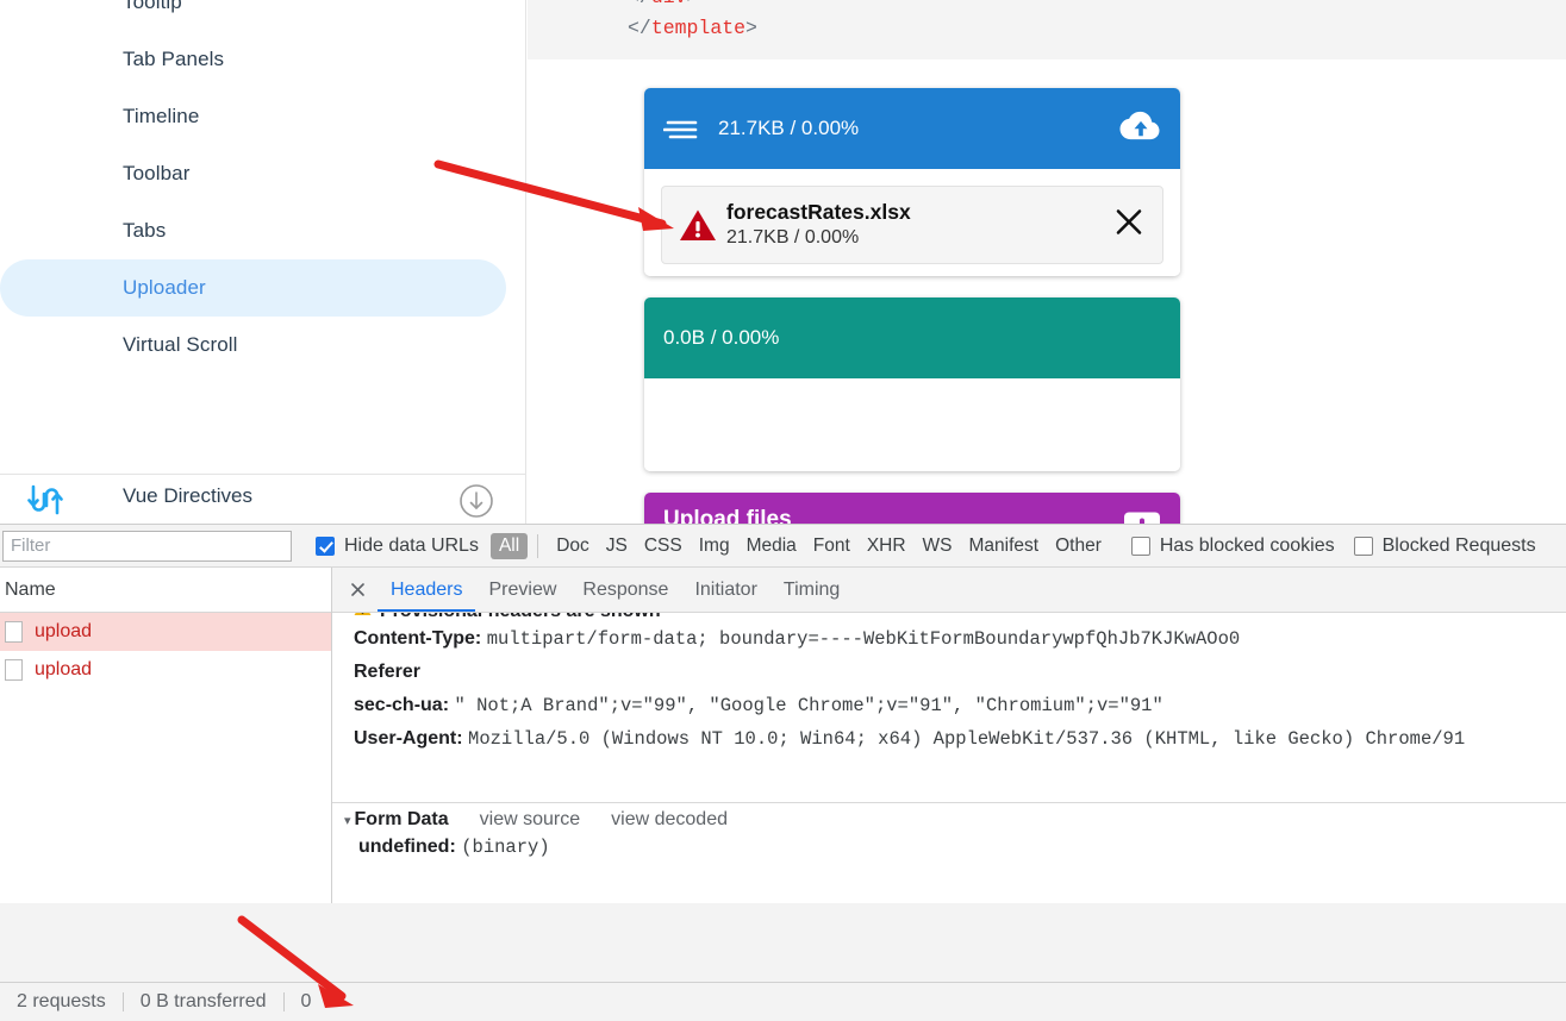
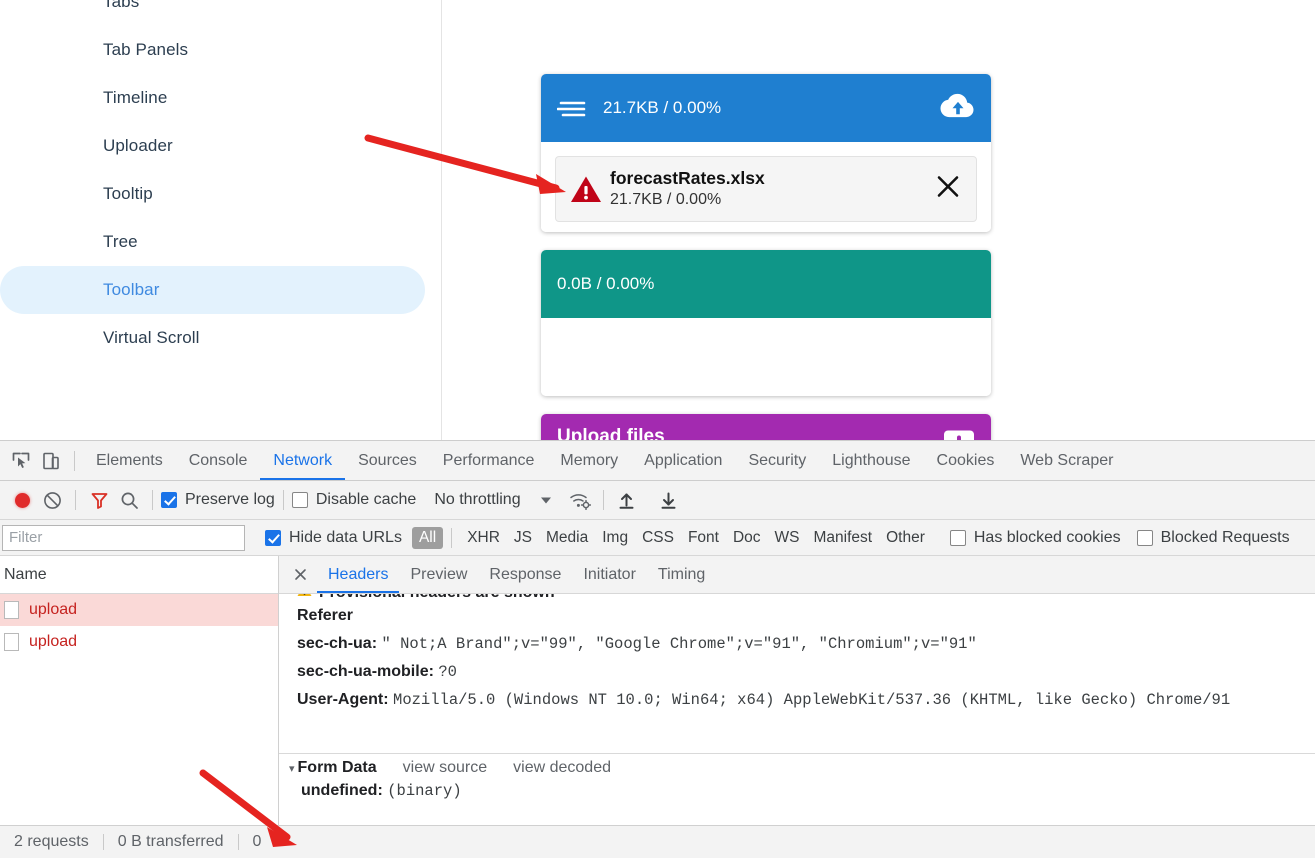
- Tooltip
+ Tabs
  Tab Panels
  Timeline
- Toolbar
+ Uploader
- Tabs
+ Tooltip
+ Tree
- Uploader
+ Toolbar
  Virtual Scroll
- Vue Directives
- </template>
  21.7KB / 0.00%
  forecastRates.xlsx
  21.7KB / 0.00%
  0.0B / 0.00%
  Upload files
+ Elements
+ Console
+ Network
+ Sources
+ Performance
+ Memory
+ Application
+ Security
+ Lighthouse
+ Cookies
+ Web Scraper
+ Preserve log
+ Disable cache
+ No throttling
  Filter
  Hide data URLs
  All
- Doc
+ XHR
  JS
- CSS
+ Media
  Img
- Media
+ CSS
  Font
- XHR
+ Doc
  WS
  Manifest
  Other
  Has blocked cookies
  Blocked Requests
  Name
  upload
  upload
  Headers
  Preview
  Response
  Initiator
  Timing
- Content-Type: multipart/form-data; boundary=----WebKitFormBoundarywpfQhJb7KJKwAOo0
  Referer
  sec-ch-ua: " Not;A Brand";v="99", "Google Chrome";v="91", "Chromium";v="91"
+ sec-ch-ua-mobile: ?0
  User-Agent: Mozilla/5.0 (Windows NT 10.0; Win64; x64) AppleWebKit/537.36 (KHTML, like Gecko) Chrome/91
  ▾
  Form Data
  view source
  view decoded
  undefined: (binary)
  2 requests
  0 B transferred
  0
